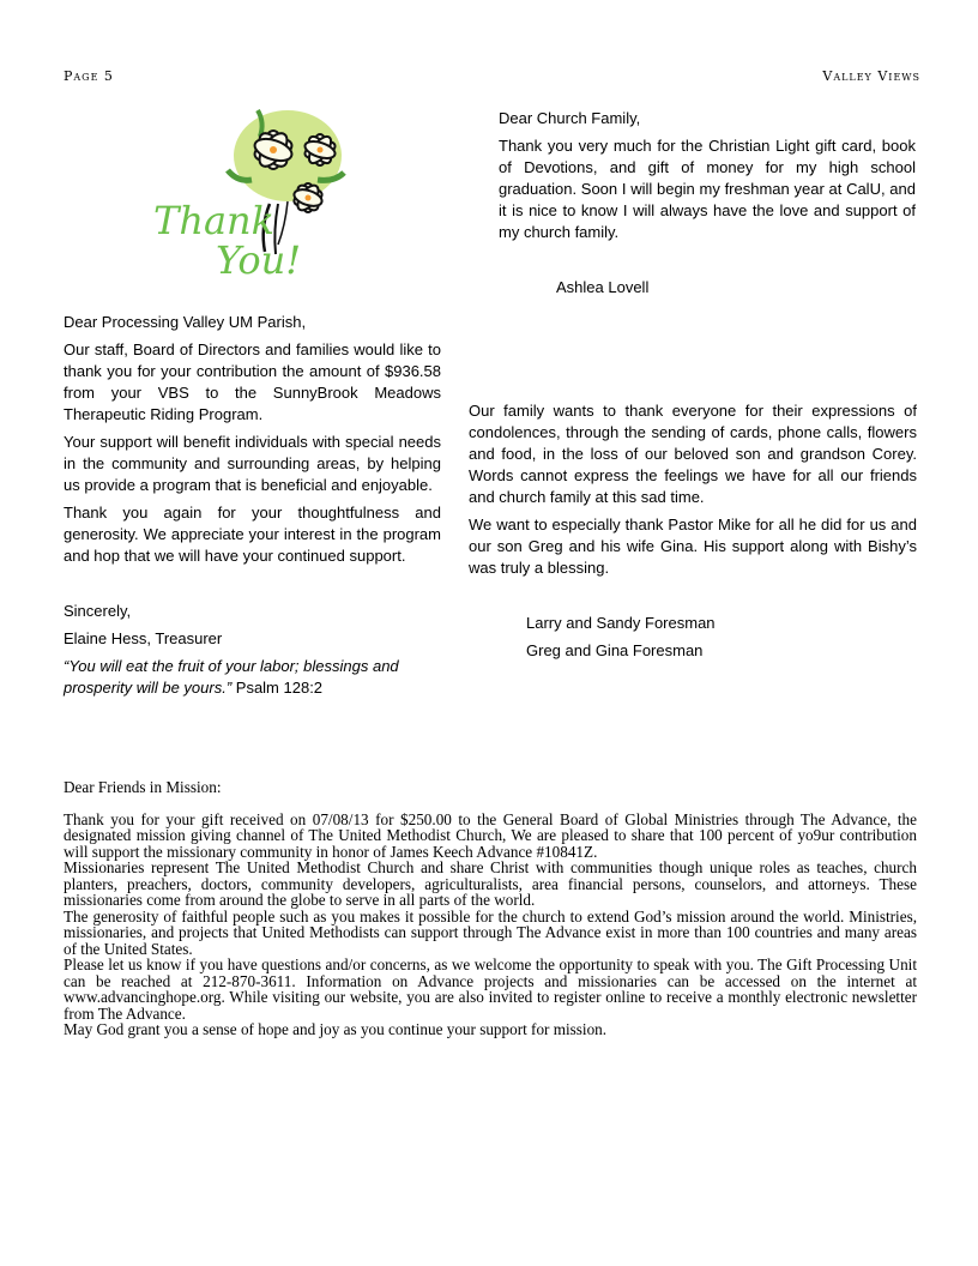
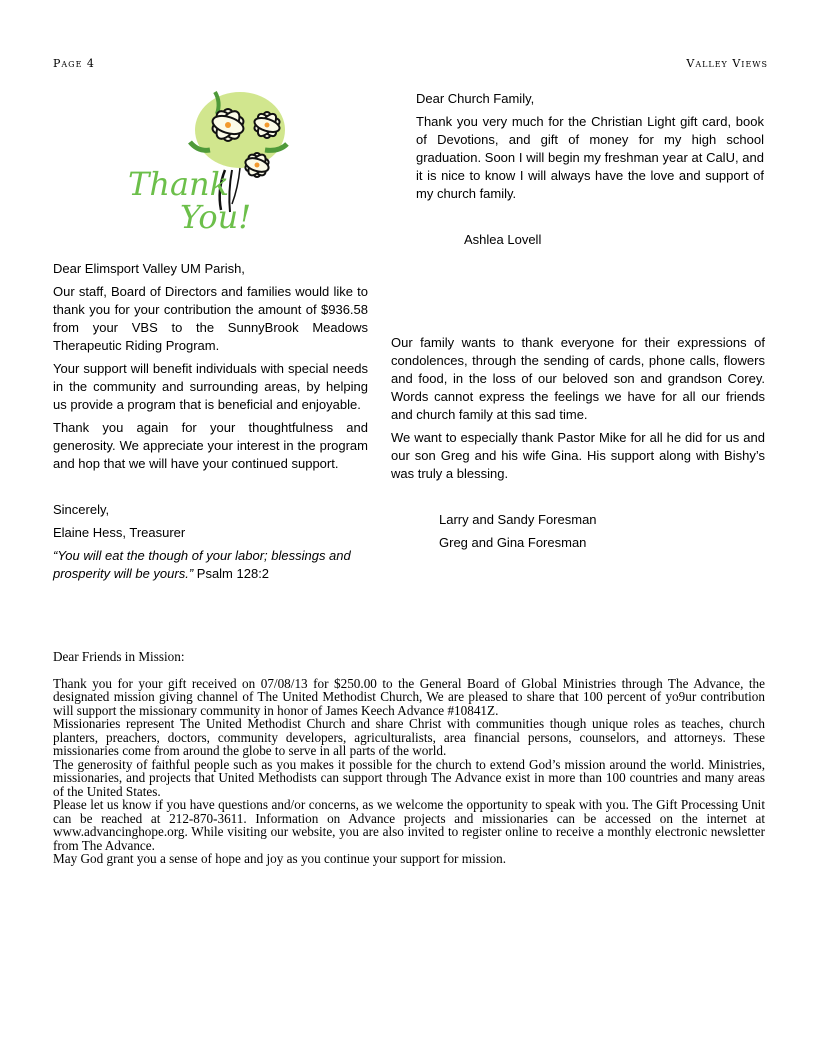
- Page 5
+ Page 4
  Valley Views
  Thank
  You!
  Dear Church Family,
  Thank you very much for the Christian Light gift card, book of Devotions, and gift of money for my high school graduation. Soon I will begin my freshman year at CalU, and it is nice to know I will always have the love and support of my church family.
  Ashlea Lovell
- Dear Processing Valley UM Parish,
+ Dear Elimsport Valley UM Parish,
  Our staff, Board of Directors and families would like to thank you for your contribution the amount of $936.58 from your VBS to the SunnyBrook Meadows Therapeutic Riding Program.
  Your support will benefit individuals with special needs in the community and surrounding areas, by helping us provide a program that is beneficial and enjoyable.
  Thank you again for your thoughtfulness and generosity. We appreciate your interest in the program and hop that we will have your continued support.
  Sincerely,
  Elaine Hess, Treasurer
- “You will eat the fruit of your labor; blessings and prosperity will be yours.” Psalm 128:2
+ “You will eat the though of your labor; blessings and prosperity will be yours.” Psalm 128:2
  Our family wants to thank everyone for their expressions of condolences, through the sending of cards, phone calls, flowers and food, in the loss of our beloved son and grandson Corey. Words cannot express the feelings we have for all our friends and church family at this sad time.
  We want to especially thank Pastor Mike for all he did for us and our son Greg and his wife Gina. His support along with Bishy’s was truly a blessing.
  Larry and Sandy Foresman
  Greg and Gina Foresman
  Dear Friends in Mission:
  Thank you for your gift received on 07/08/13 for $250.00 to the General Board of Global Ministries through The Advance, the designated mission giving channel of The United Methodist Church, We are pleased to share that 100 percent of yo9ur contribution will support the missionary community in honor of James Keech Advance #10841Z.
  Missionaries represent The United Methodist Church and share Christ with communities though unique roles as teaches, church planters, preachers, doctors, community developers, agriculturalists, area financial persons, counselors, and attorneys. These missionaries come from around the globe to serve in all parts of the world.
  The generosity of faithful people such as you makes it possible for the church to extend God’s mission around the world. Ministries, missionaries, and projects that United Methodists can support through The Advance exist in more than 100 countries and many areas of the United States.
  Please let us know if you have questions and/or concerns, as we welcome the opportunity to speak with you. The Gift Processing Unit can be reached at 212-870-3611. Information on Advance projects and missionaries can be accessed on the internet at www.advancinghope.org. While visiting our website, you are also invited to register online to receive a monthly electronic newsletter from The Advance.
  May God grant you a sense of hope and joy as you continue your support for mission.
